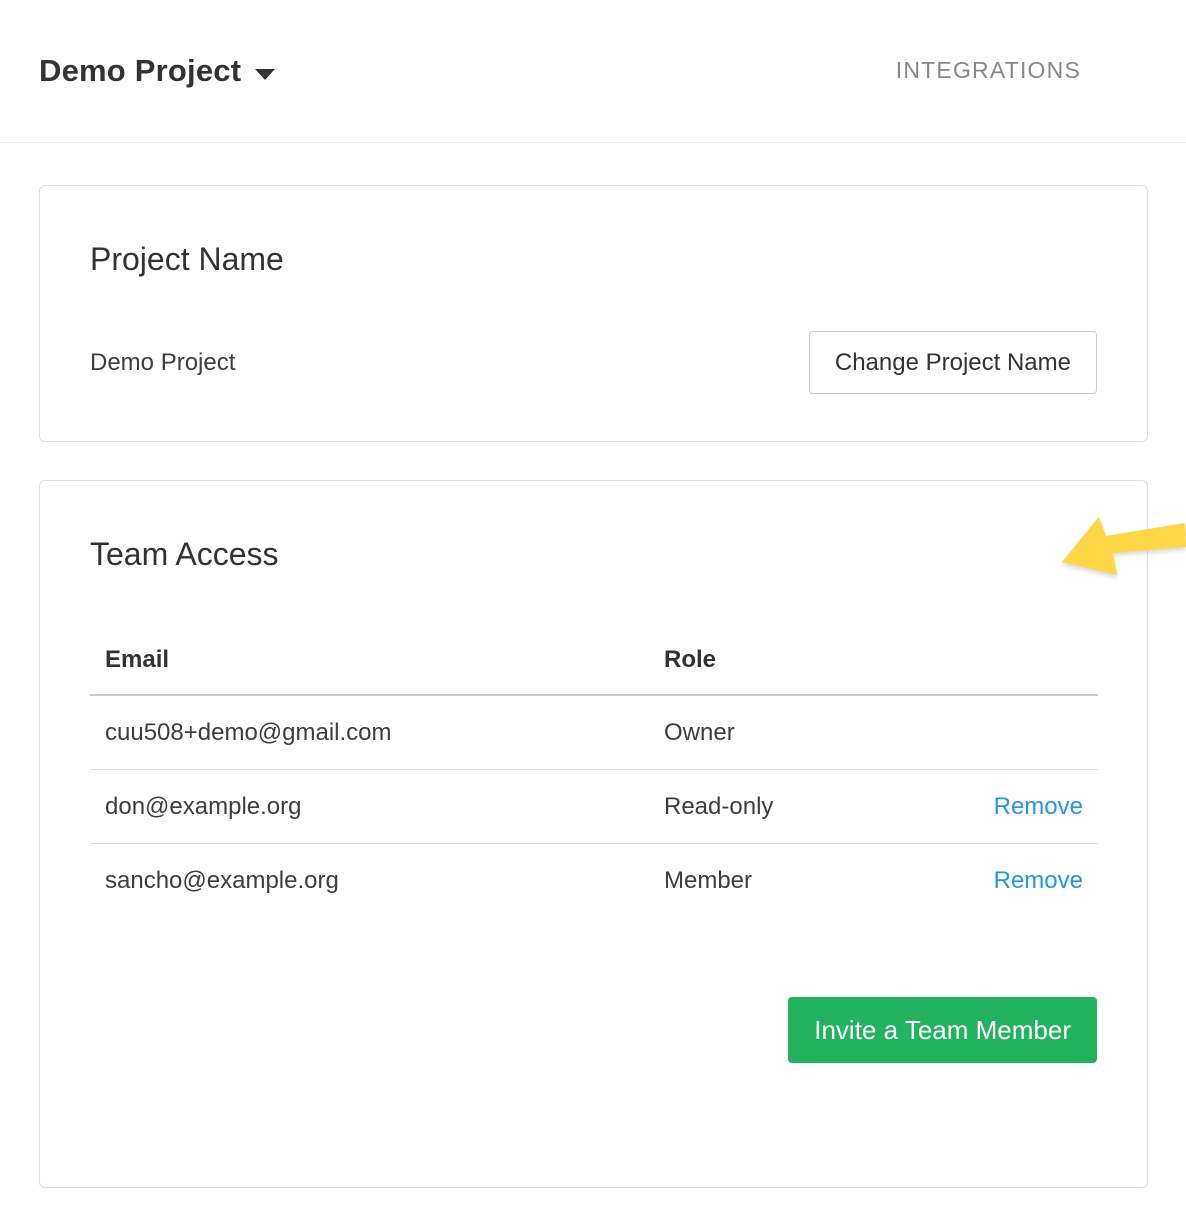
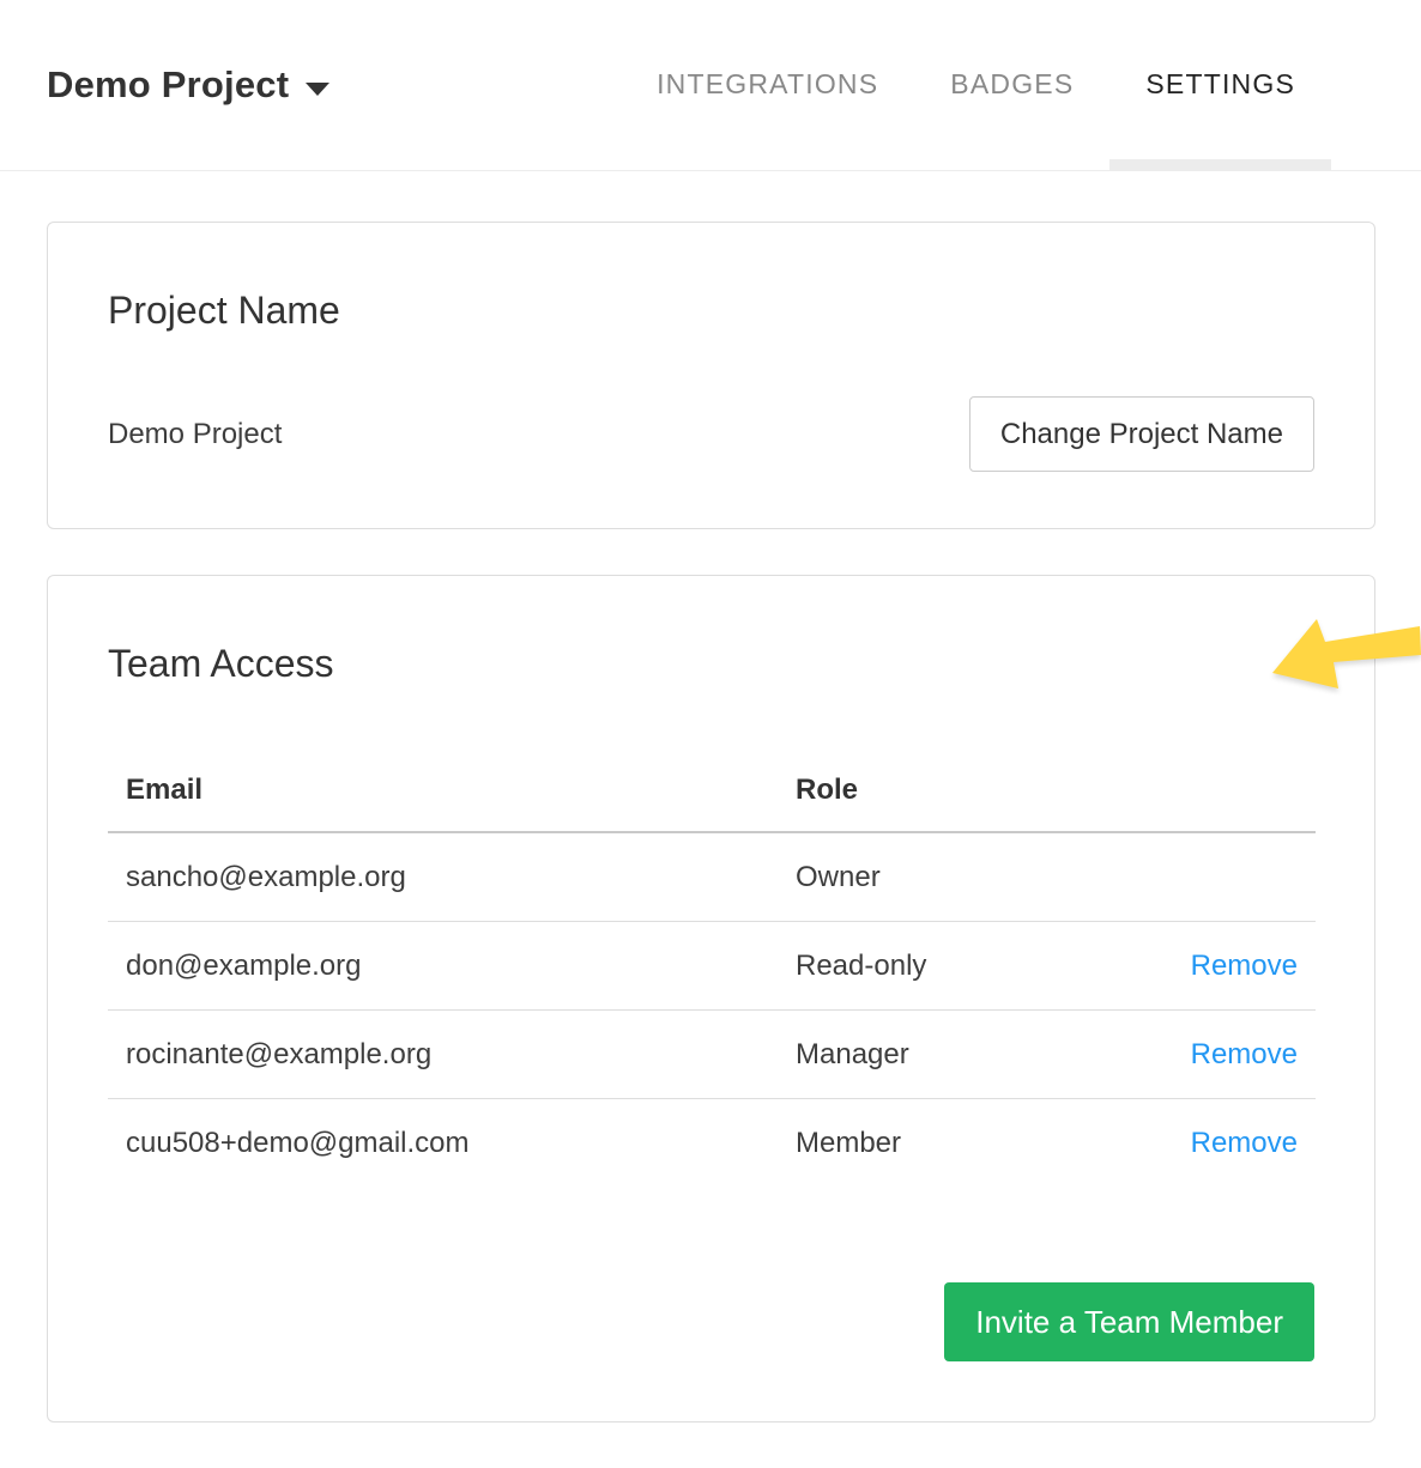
  Demo Project
  INTEGRATIONS
+ BADGES
+ SETTINGS
  Project Name
  Demo Project
  Change Project Name
  Team Access
  Email	Role
- cuu508+demo@gmail.com	Owner
+ sancho@example.org	Owner
  don@example.org	Read-only	Remove
+ rocinante@example.org	Manager	Remove
- sancho@example.org	Member	Remove
+ cuu508+demo@gmail.com	Member	Remove
  Invite a Team Member
